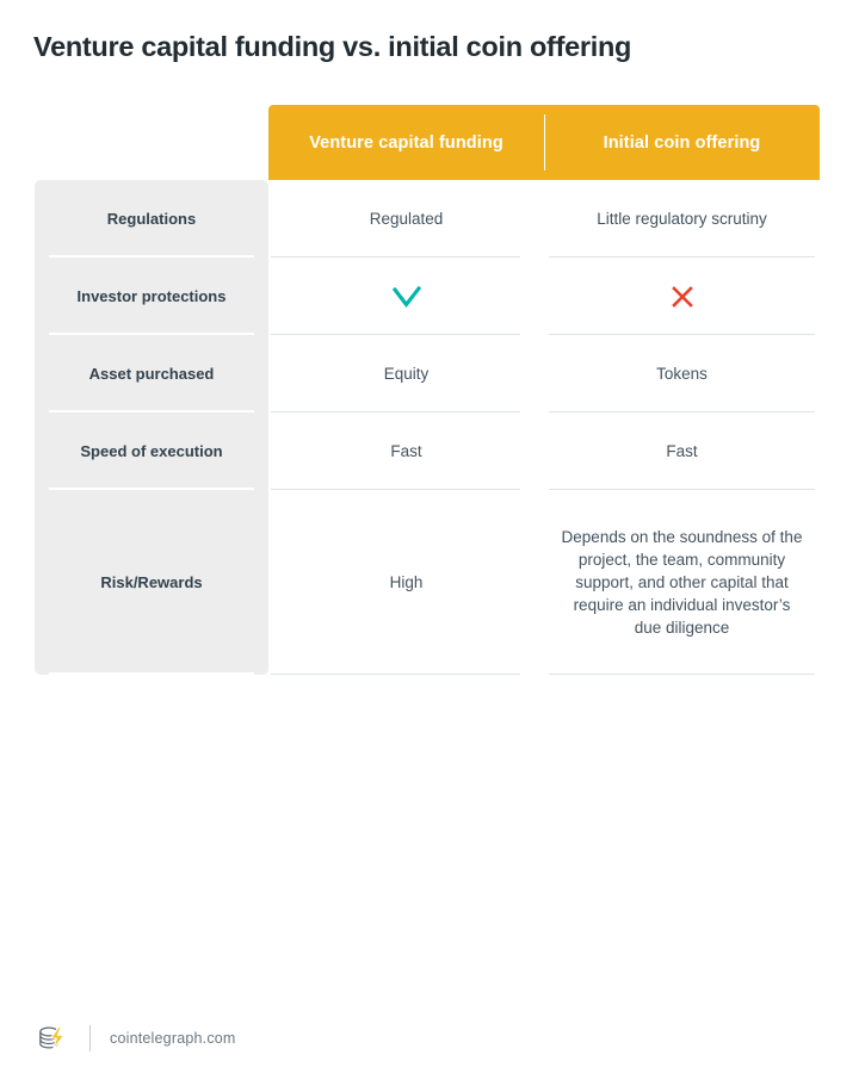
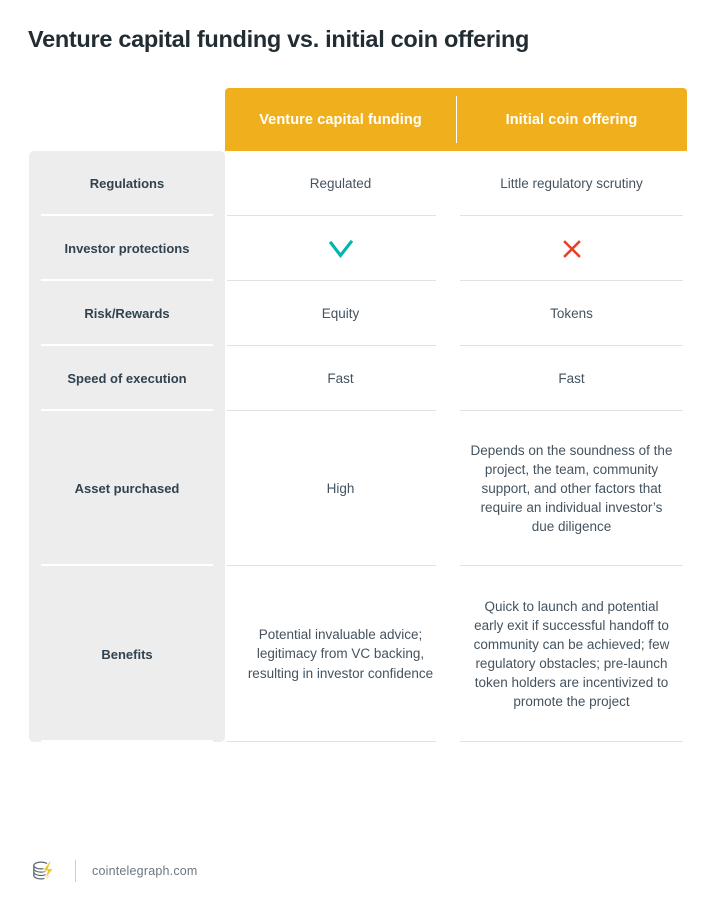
  Venture capital funding vs. initial coin offering
  Venture capital funding
  Initial coin offering
  Regulations
  Regulated
  Little regulatory scrutiny
  Investor protections
- Asset purchased
+ Risk/Rewards
  Equity
  Tokens
  Speed of execution
  Fast
  Fast
- Risk/Rewards
+ Asset purchased
  High
- Depends on the soundness of the project, the team, community support, and other capital that require an individual investor’s due diligence
+ Depends on the soundness of the project, the team, community support, and other factors that require an individual investor’s due diligence
+ Benefits
+ Potential invaluable advice; legitimacy from VC backing, resulting in investor confidence
+ Quick to launch and potential early exit if successful handoff to community can be achieved; few regulatory obstacles; pre-launch token holders are incentivized to promote the project
  cointelegraph.com
